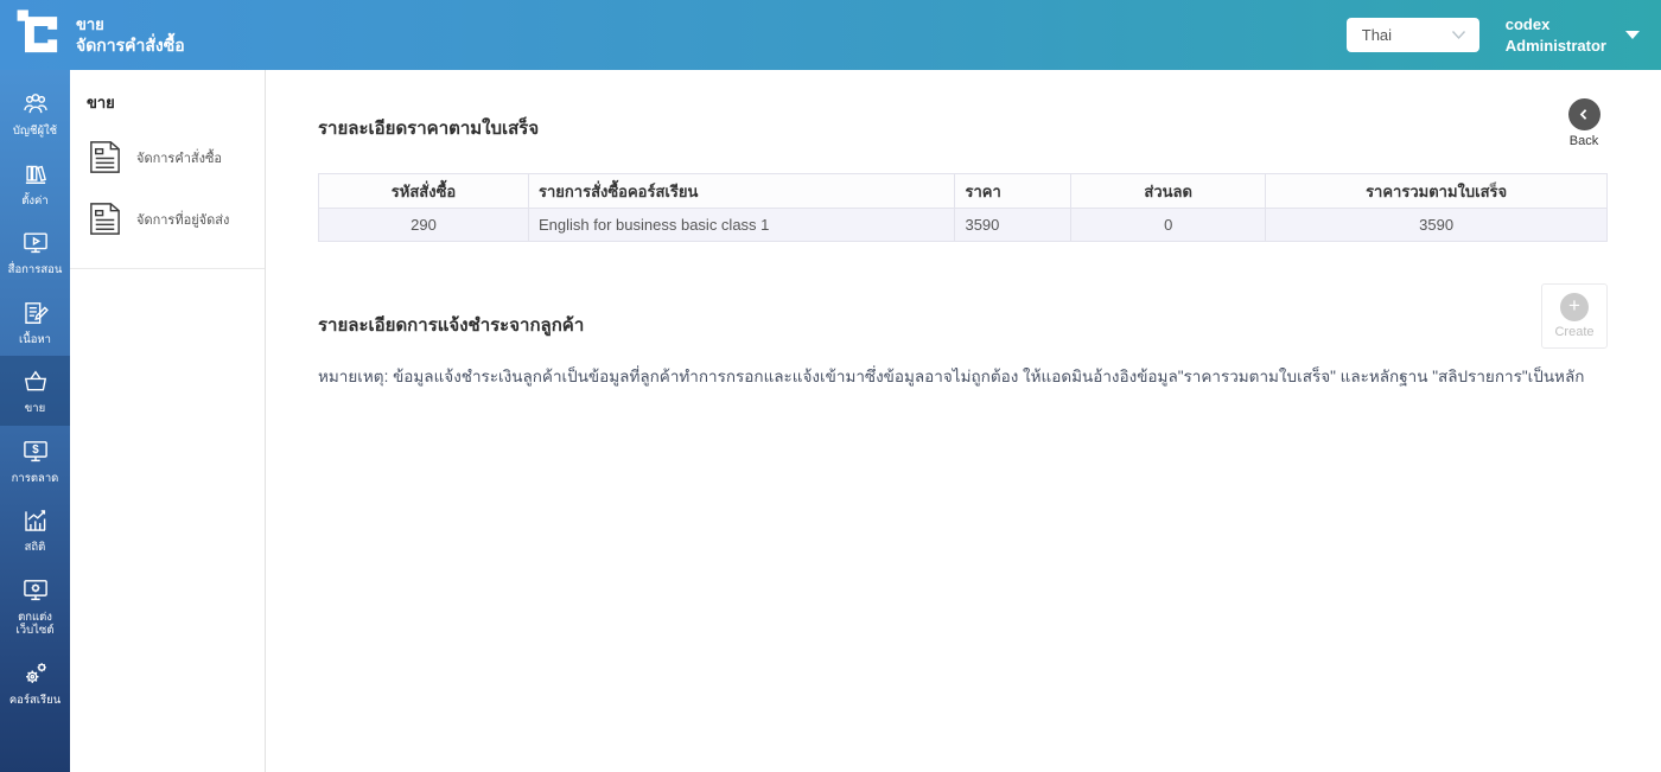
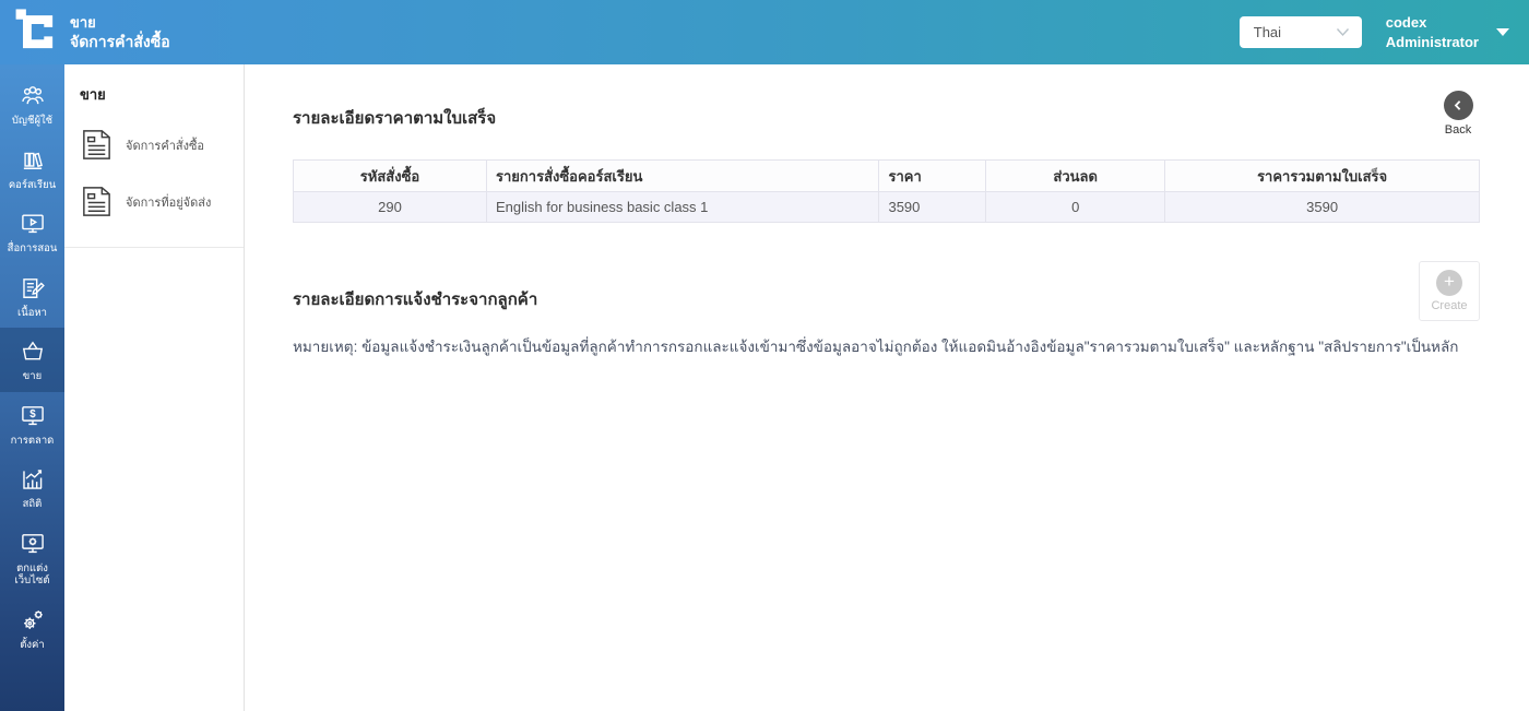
  ขาย
  จัดการคำสั่งซื้อ
  Thai
  codex
  Administrator
  บัญชีผู้ใช้
- ตั้งค่า
+ คอร์สเรียน
  สื่อการสอน
  เนื้อหา
  ขาย
  $
  การตลาด
  สถิติ
  ตกแต่งเว็บไซต์
- คอร์สเรียน
+ ตั้งค่า
  ขาย
  จัดการคำสั่งซื้อ
  จัดการที่อยู่จัดส่ง
  Back
  รายละเอียดราคาตามใบเสร็จ
  รหัสสั่งซื้อ	รายการสั่งซื้อคอร์สเรียน	ราคา	ส่วนลด	ราคารวมตามใบเสร็จ
  290	English for business basic class 1	3590	0	3590
  รายละเอียดการแจ้งชำระจากลูกค้า
  +
  Create
  หมายเหตุ: ข้อมูลแจ้งชำระเงินลูกค้าเป็นข้อมูลที่ลูกค้าทำการกรอกและแจ้งเข้ามาซึ่งข้อมูลอาจไม่ถูกต้อง ให้แอดมินอ้างอิงข้อมูล"ราคารวมตามใบเสร็จ" และหลักฐาน "สลิปรายการ"เป็นหลัก
